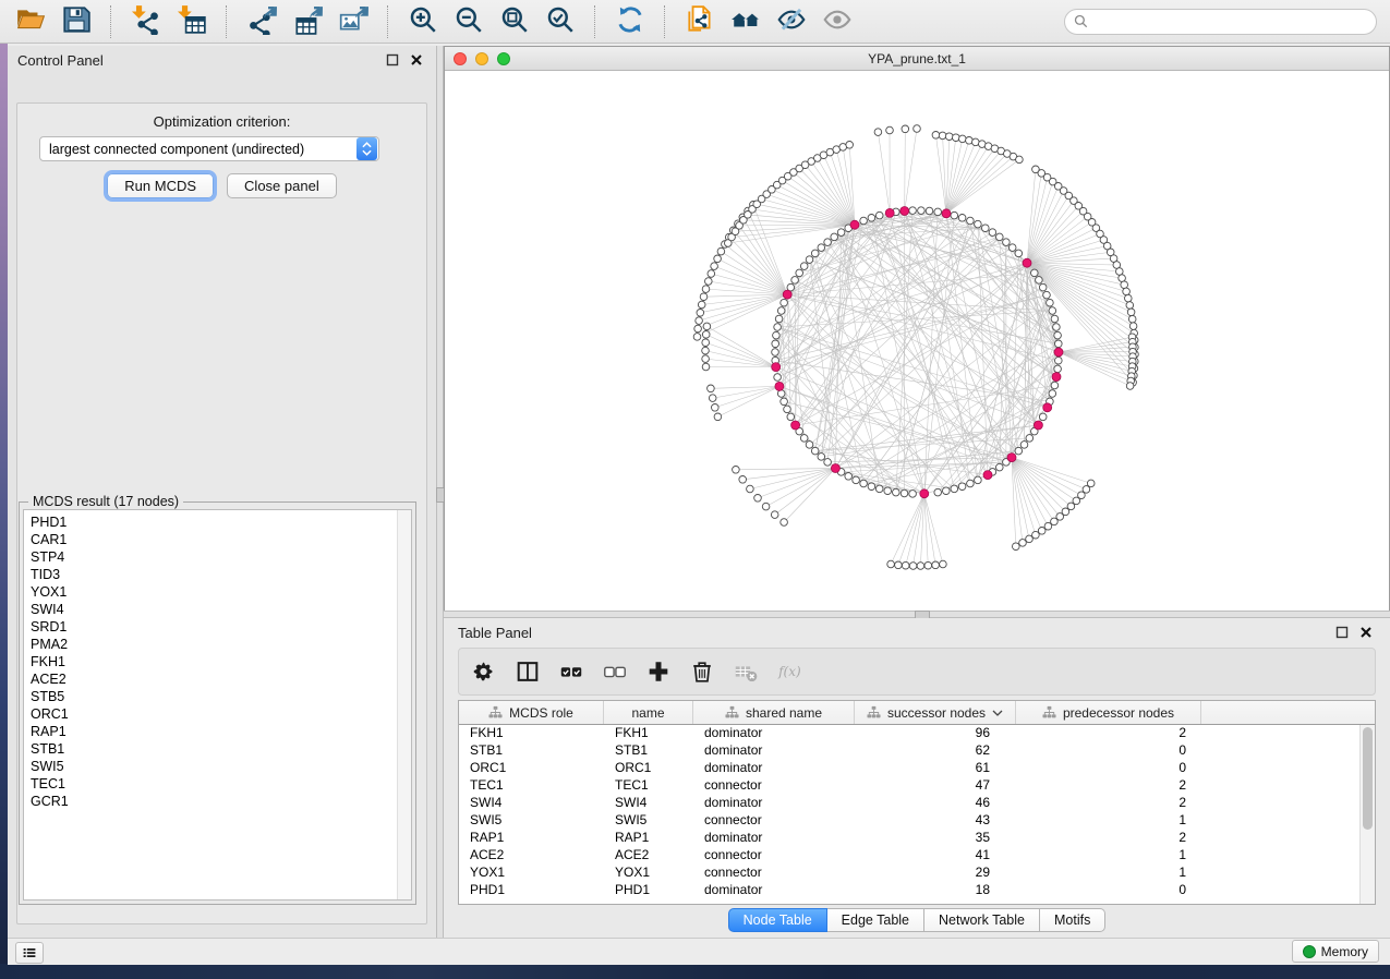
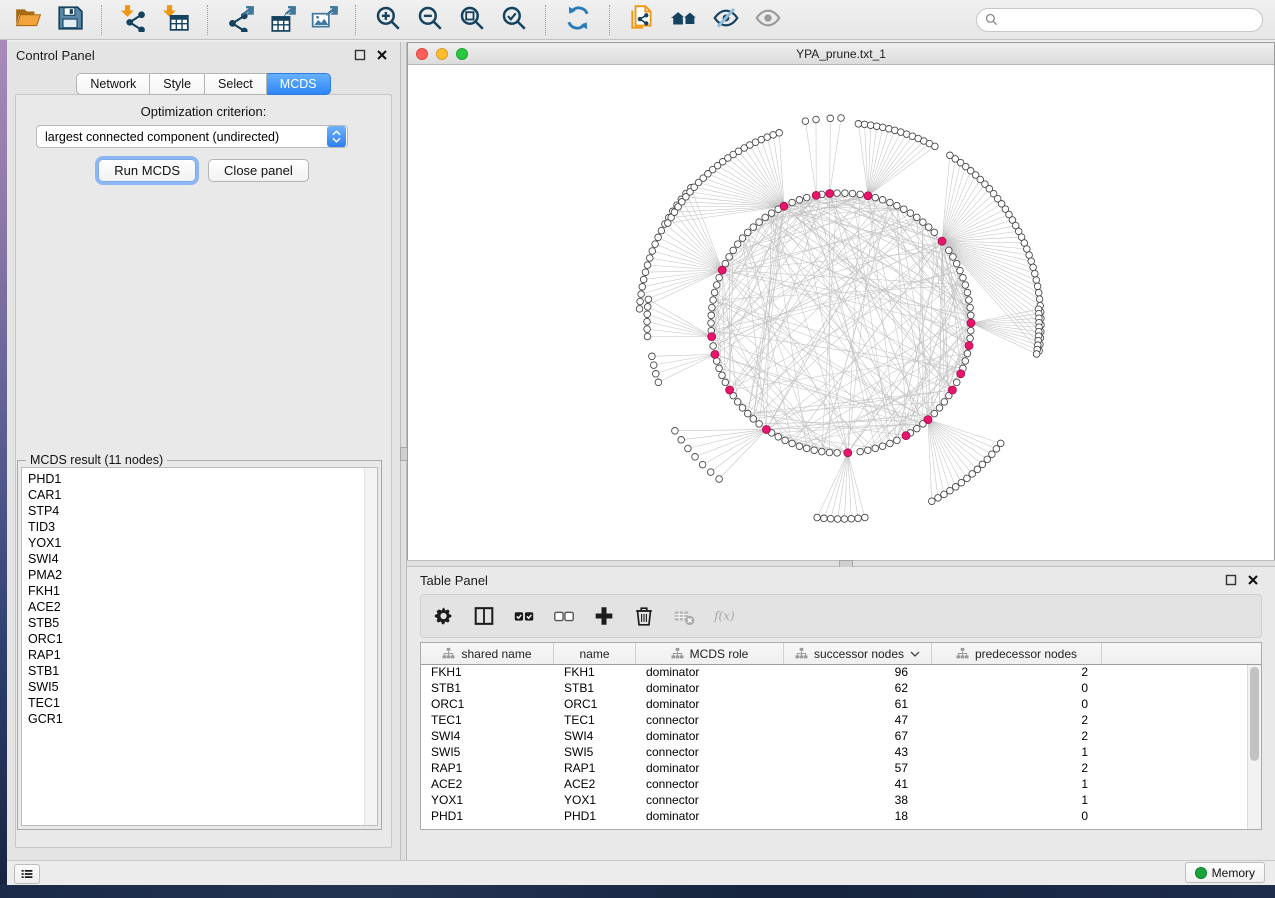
  Control Panel
+ Network
+ Style
+ Select
+ MCDS
  Optimization criterion:
  largest connected component (undirected)
  Run MCDS
  Close panel
- MCDS result (17 nodes)
+ MCDS result (11 nodes)
  PHD1
  CAR1
  STP4
  TID3
  YOX1
  SWI4
- SRD1
  PMA2
  FKH1
  ACE2
  STB5
  ORC1
  RAP1
  STB1
  SWI5
  TEC1
  GCR1
  YPA_prune.txt_1
  Table Panel
  f(x)
- MCDS role
+ shared name
  name
- shared name
+ MCDS role
  successor nodes
  predecessor nodes
  FKH1
  FKH1
  dominator
  96
  2
  STB1
  STB1
  dominator
  62
  0
  ORC1
  ORC1
  dominator
  61
  0
  TEC1
  TEC1
  connector
  47
  2
  SWI4
  SWI4
  dominator
- 46
+ 67
  2
  SWI5
  SWI5
  connector
  43
  1
  RAP1
  RAP1
  dominator
- 35
+ 57
  2
  ACE2
  ACE2
  connector
  41
  1
  YOX1
  YOX1
  connector
- 29
+ 38
  1
  PHD1
  PHD1
  dominator
  18
  0
- Node Table
- Edge Table
- Network Table
- Motifs
  Memory
